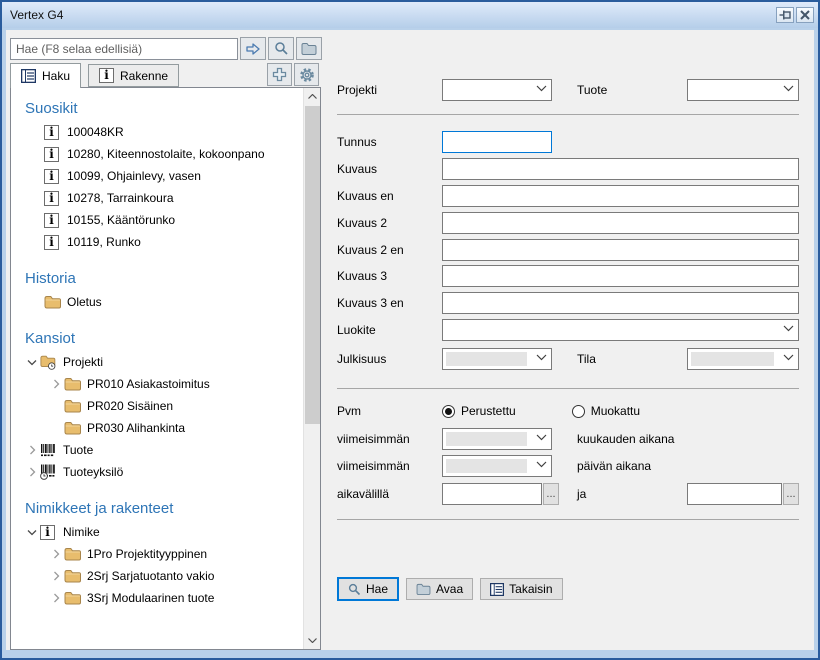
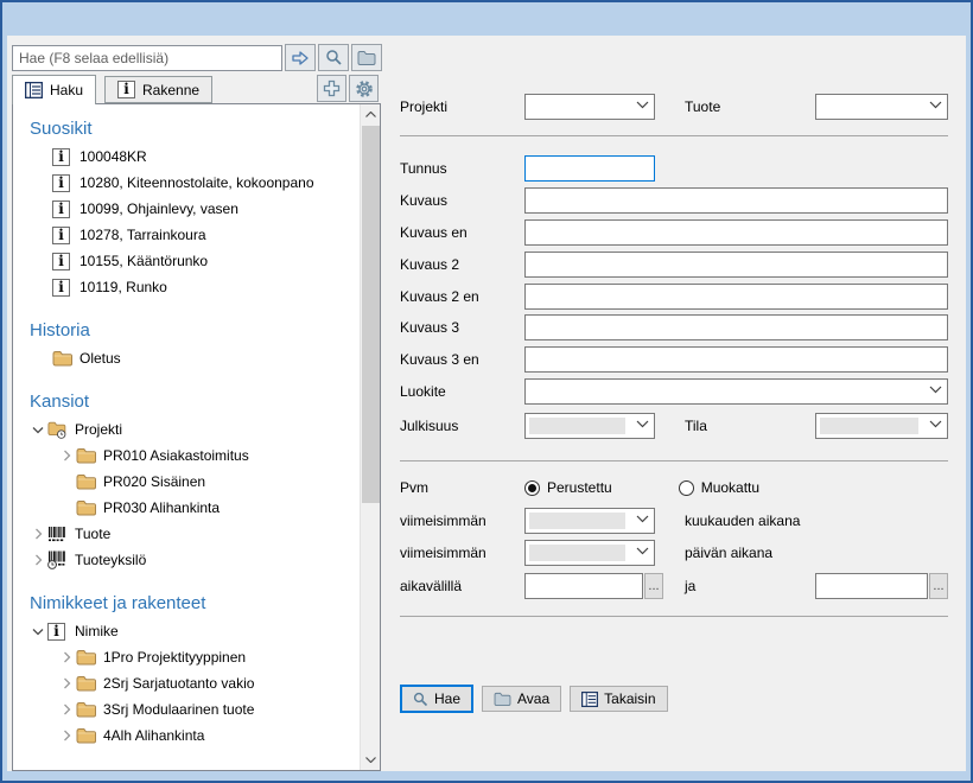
- Vertex G4
  Hae (F8 selaa edellisiä)
  Haku
  i
  Rakenne
  Suosikit
  i
  100048KR
  i
  10280, Kiteennostolaite, kokoonpano
  i
  10099, Ohjainlevy, vasen
  i
  10278, Tarrainkoura
  i
  10155, Kääntörunko
  i
  10119, Runko
  Historia
  Oletus
  Kansiot
  Projekti
  PR010 Asiakastoimitus
  PR020 Sisäinen
  PR030 Alihankinta
  Tuote
  Tuoteyksilö
  Nimikkeet ja rakenteet
  i
  Nimike
  1Pro Projektityyppinen
  2Srj Sarjatuotanto vakio
  3Srj Modulaarinen tuote
+ 4Alh Alihankinta
  Projekti
  Tuote
  Tunnus
  Kuvaus
  Kuvaus en
  Kuvaus 2
  Kuvaus 2 en
  Kuvaus 3
  Kuvaus 3 en
  Luokite
  Julkisuus
  Tila
  Pvm
  Perustettu
  Muokattu
  viimeisimmän
  kuukauden aikana
  viimeisimmän
  päivän aikana
  aikavälillä
  ...
  ja
  ...
  Hae
  Avaa
  Takaisin
